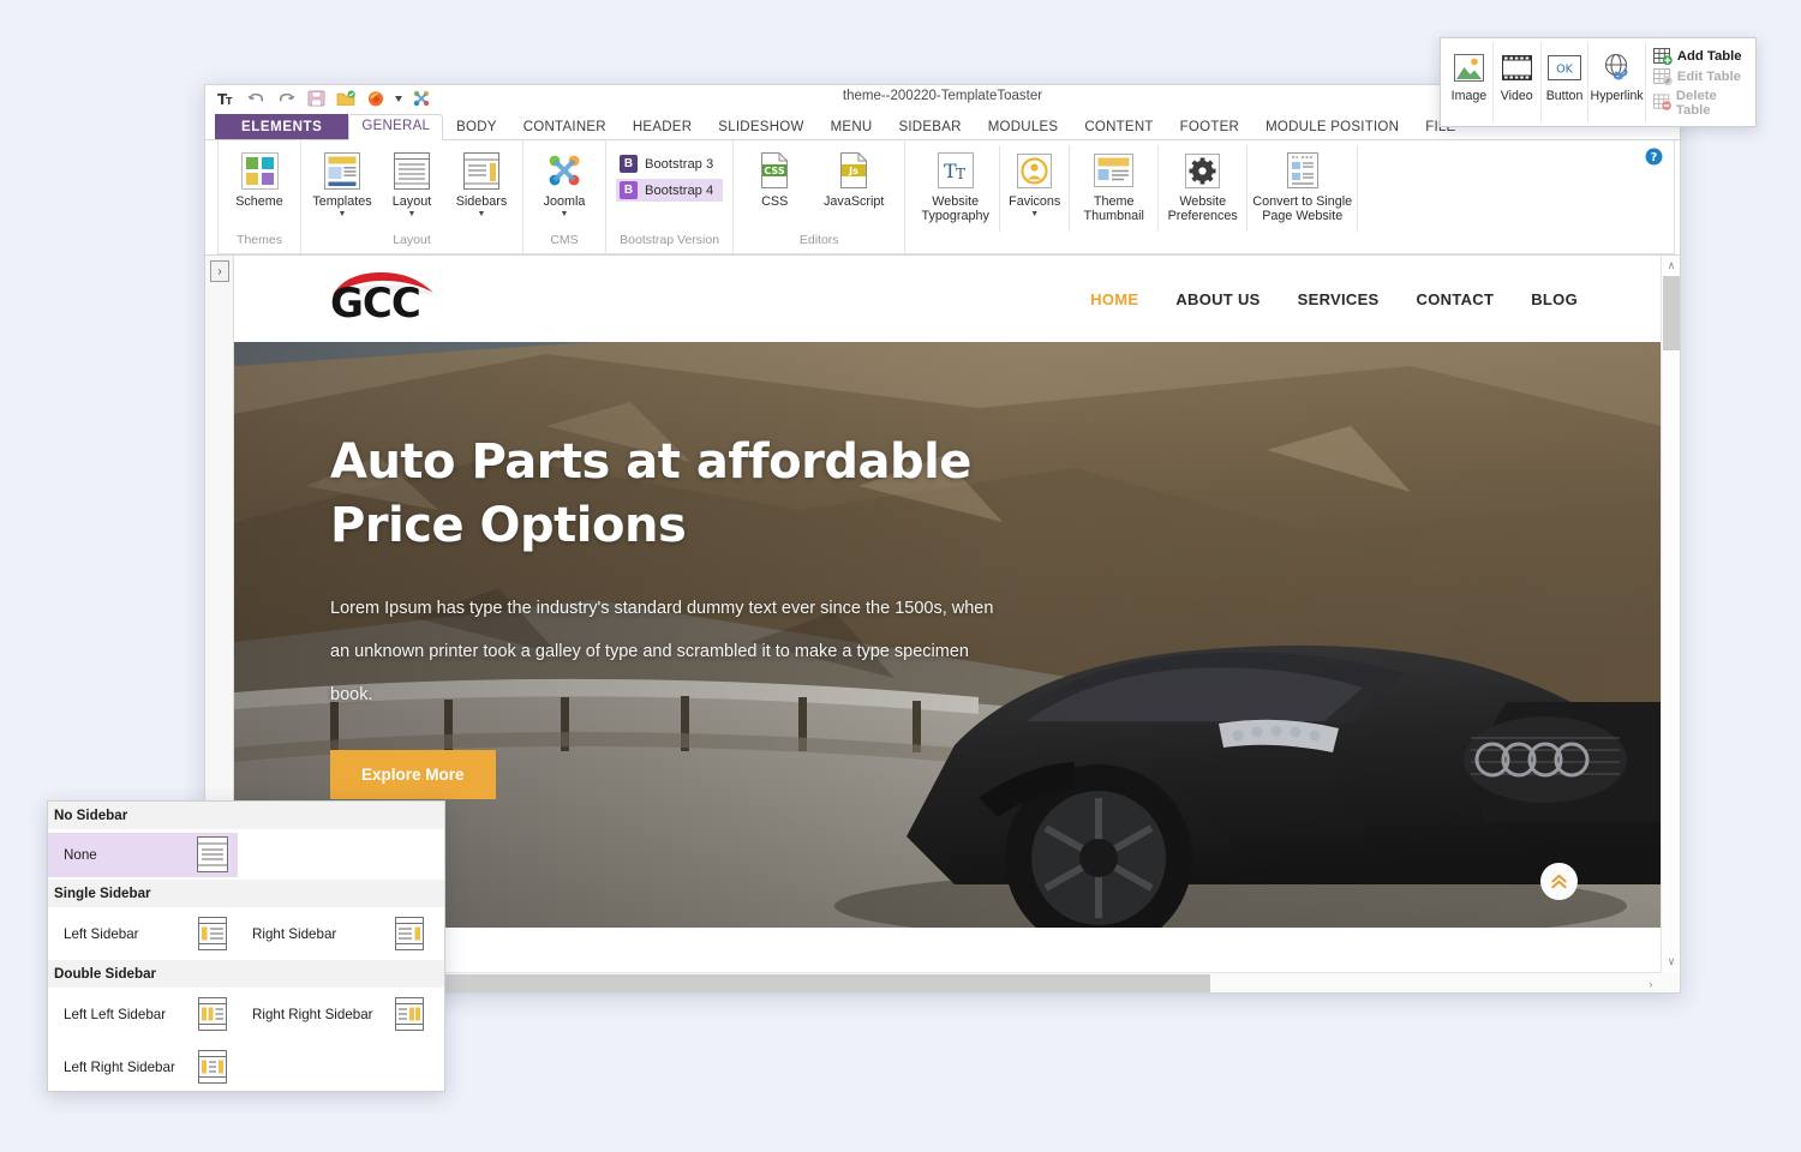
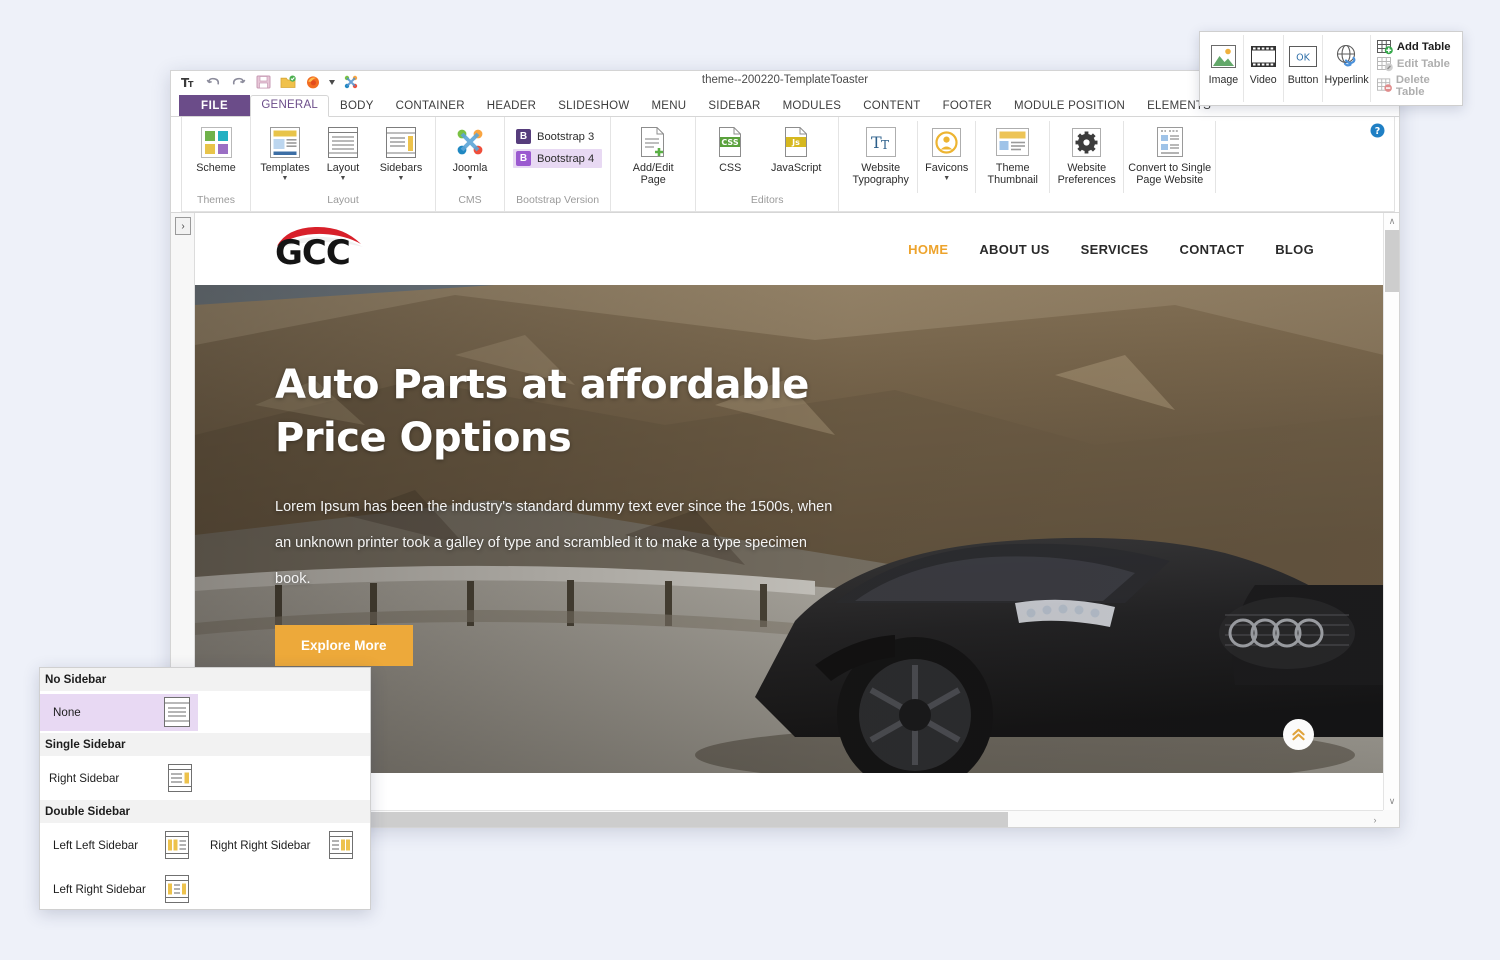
  T
  T
  theme--200220-TemplateToaster
- ELEMENTS
+ FILE
  GENERAL
  BODY
  CONTAINER
  HEADER
  SLIDESHOW
  MENU
  SIDEBAR
  MODULES
  CONTENT
  FOOTER
  MODULE POSITION
- FILE
+ ELEMENTS
  Scheme
  Themes
  Templates
  Layout
  Sidebars
  Layout
  Joomla
  CMS
  B
  Bootstrap 3
  B
  Bootstrap 4
  Bootstrap Version
+ Add/Edit
+ Page
  CSS
  CSS
  Js
  JavaScript
  Editors
  T
  T
  Website
  Typography
  Favicons
  Theme
  Thumbnail
  Website
  Preferences
  Convert to Single
  Page Website
  ?
  ›
  GCC
  HOME
  ABOUT US
  SERVICES
  CONTACT
  BLOG
  Auto Parts at affordable
  Price Options
- Lorem Ipsum has type the industry's standard dummy text ever since the 1500s, when an unknown printer took a galley of type and scrambled it to make a type specimen book.
+ Lorem Ipsum has been the industry's standard dummy text ever since the 1500s, when an unknown printer took a galley of type and scrambled it to make a type specimen book.
  Explore More
  ∧
  ∨
  ›
  Image
  Video
  OK
  Button
  Hyperlink
  Add Table
  Edit Table
  Delete Table
  No Sidebar
  None
  Single Sidebar
- Left Sidebar
  Right Sidebar
  Double Sidebar
  Left Left Sidebar
  Right Right Sidebar
  Left Right Sidebar
